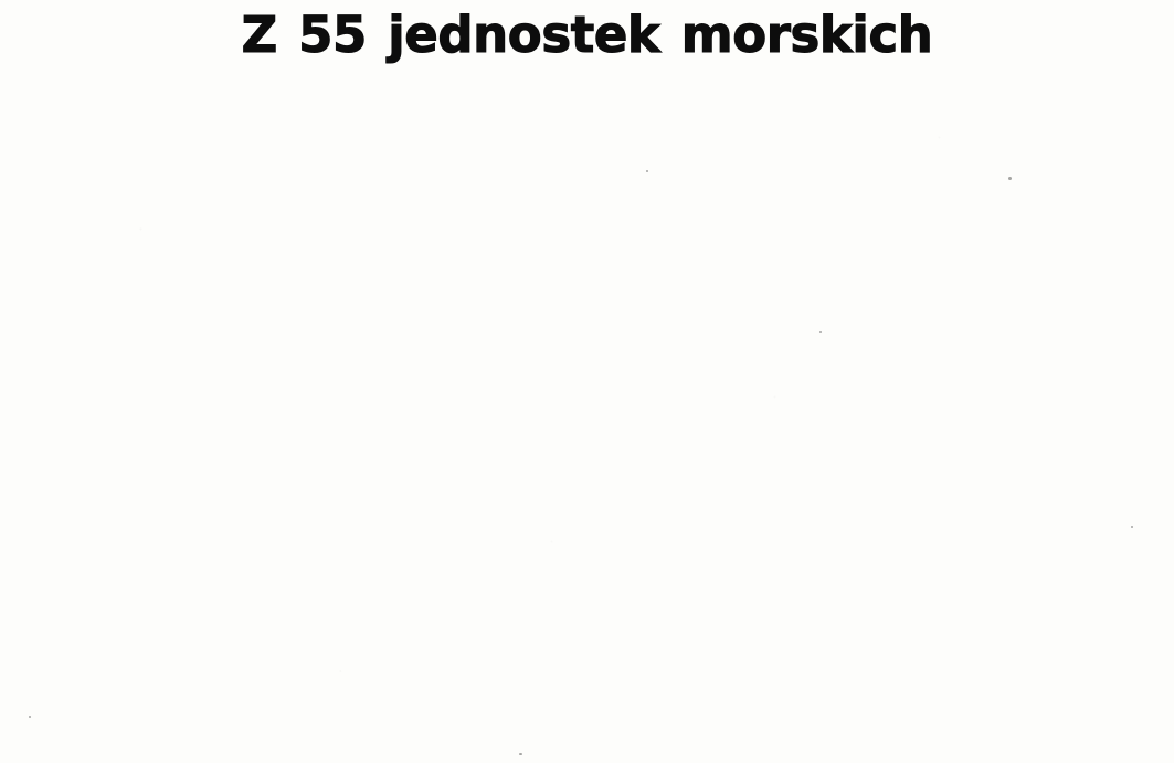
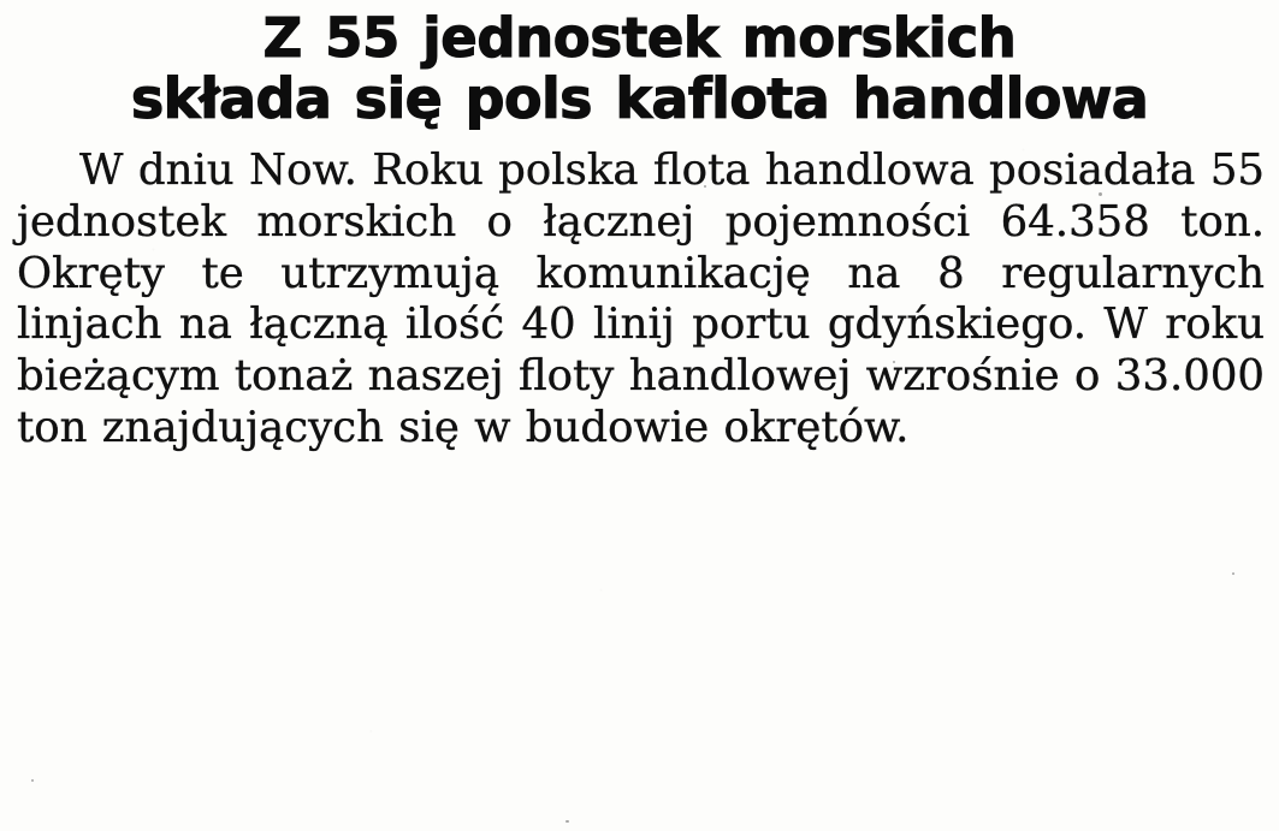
  Z 55 jednostek morskich
+ składa się pols kaflota handlowa
+ W dniu Now. Roku polska flota handlowa posiadała 55 jednostek morskich o łącznej pojemności 64.358 ton. Okręty te utrzymują komunikację na 8 regularnych linjach na łączną ilość 40 linij portu gdyńskiego. W roku bieżącym tonaż naszej floty handlowej wzrośnie o 33.000 ton znajdujących się w budowie okrętów.
